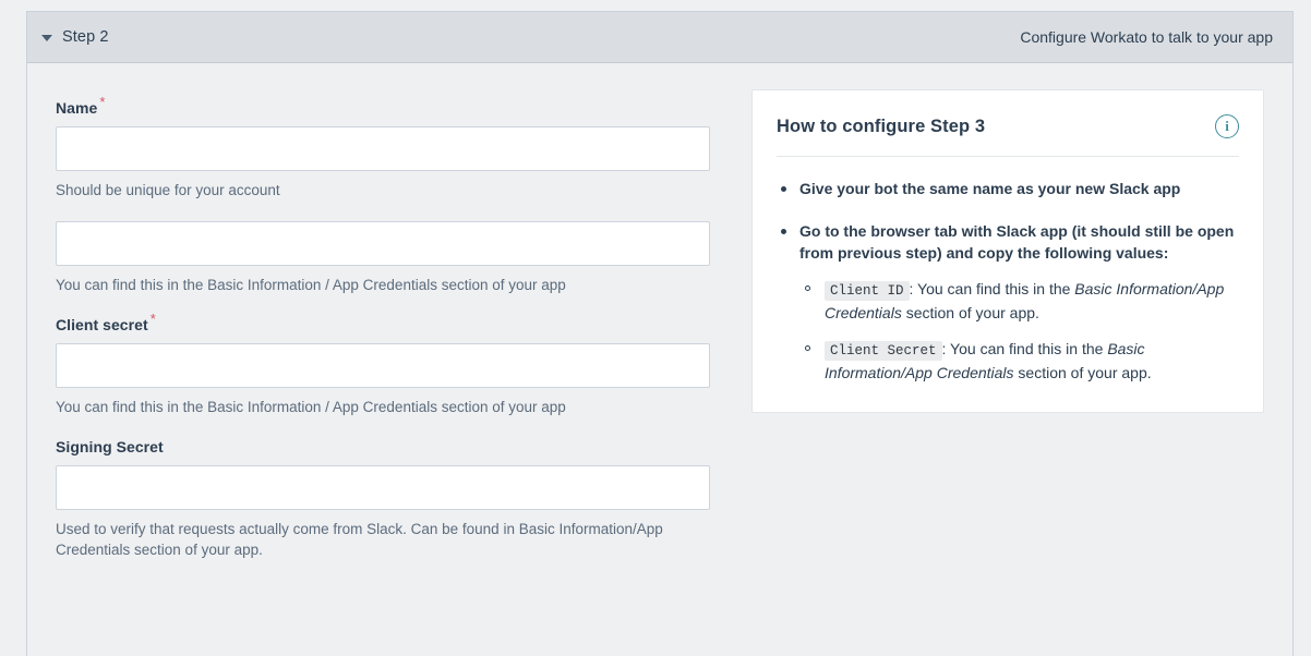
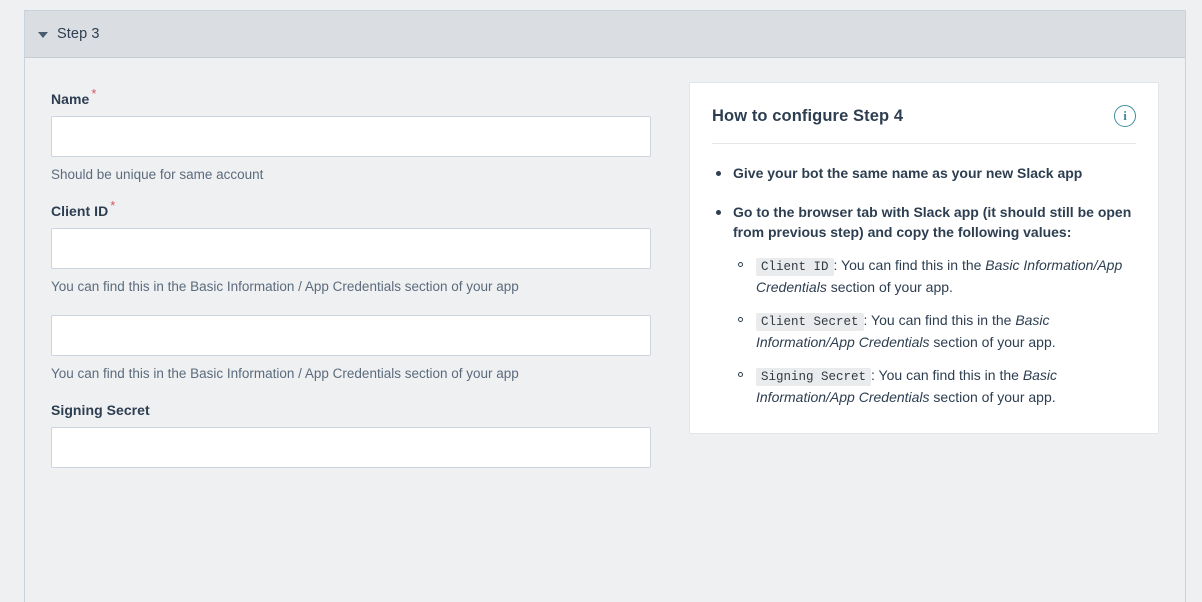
- Step 2
+ Step 3
- Configure Workato to talk to your app
  Name *
- Should be unique for your account
+ Should be unique for same account
+ Client ID *
  You can find this in the Basic Information / App Credentials section of your app
- Client secret *
  You can find this in the Basic Information / App Credentials section of your app
  Signing Secret
- Used to verify that requests actually come from Slack. Can be found in Basic Information/App Credentials section of your app.
- How to configure Step 3
+ How to configure Step 4
  i
  Give your bot the same name as your new Slack app
  Go to the browser tab with Slack app (it should still be open from previous step) and copy the following values:
  Client ID : You can find this in the Basic Information/App Credentials section of your app.
  Client Secret : You can find this in the Basic Information/App Credentials section of your app.
+ Signing Secret : You can find this in the Basic Information/App Credentials section of your app.
